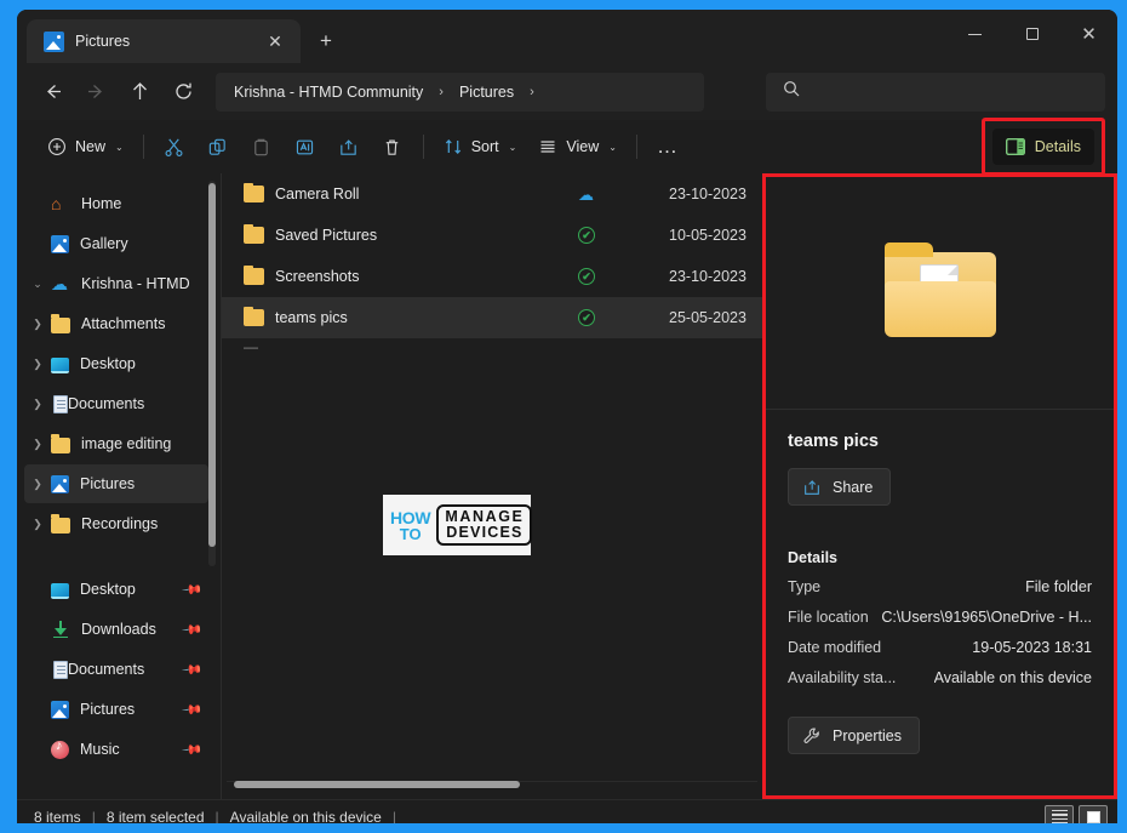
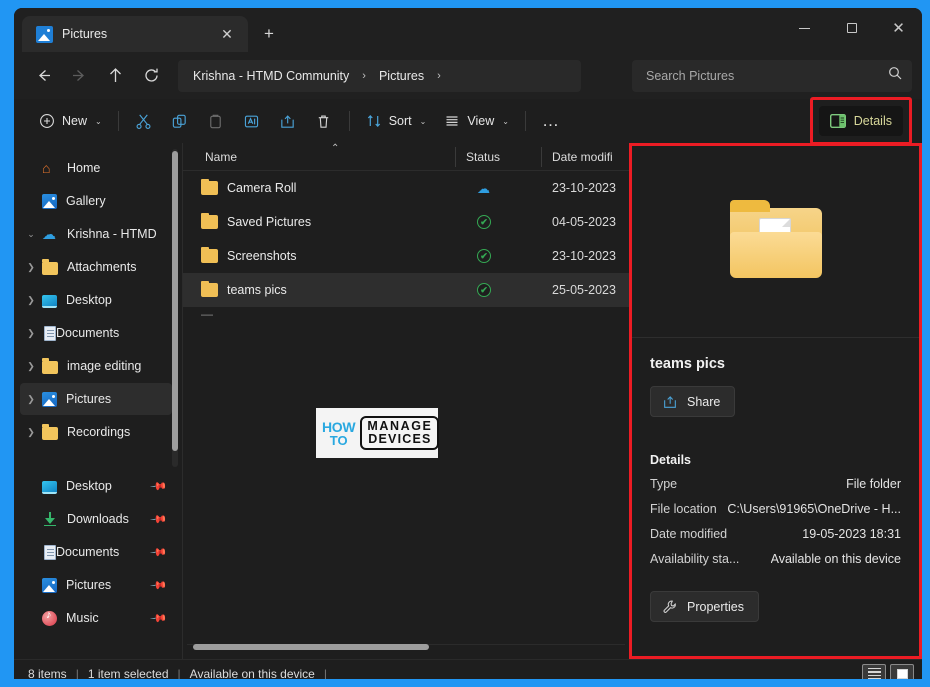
  Pictures
  ✕
  +
  ✕
  Krishna - HTMD Community
  ›
  Pictures
  ›
+ Search Pictures
  New
  ⌄
  Sort
  ⌄
  View
  ⌄
  …
  Details
  ⌂
  Home
  Gallery
  ⌄
  ☁
  Krishna - HTMD
  ❯
  Attachments
  ❯
  Desktop
  ❯
  Documents
  ❯
  image editing
  ❯
  Pictures
  ❯
  Recordings
  Desktop
  Downloads
  Documents
  Pictures
  Music
+ Name
+ ⌃
+ Status
+ Date modifi
  Camera Roll
  ☁
  23-10-2023
  Saved Pictures
  ✔
- 10-05-2023
+ 04-05-2023
  Screenshots
  ✔
  23-10-2023
  teams pics
  ✔
  25-05-2023
  —
  HOW
  TO
  MANAGE
  DEVICES
  teams pics
  Share
  Details
  Type
  File folder
  File location
  C:\Users\91965\OneDrive - H...
  Date modified
  19-05-2023 18:31
  Availability sta...
  Available on this device
  Properties
  8 items
  |
- 8 item selected
+ 1 item selected
  |
  Available on this device
  |
